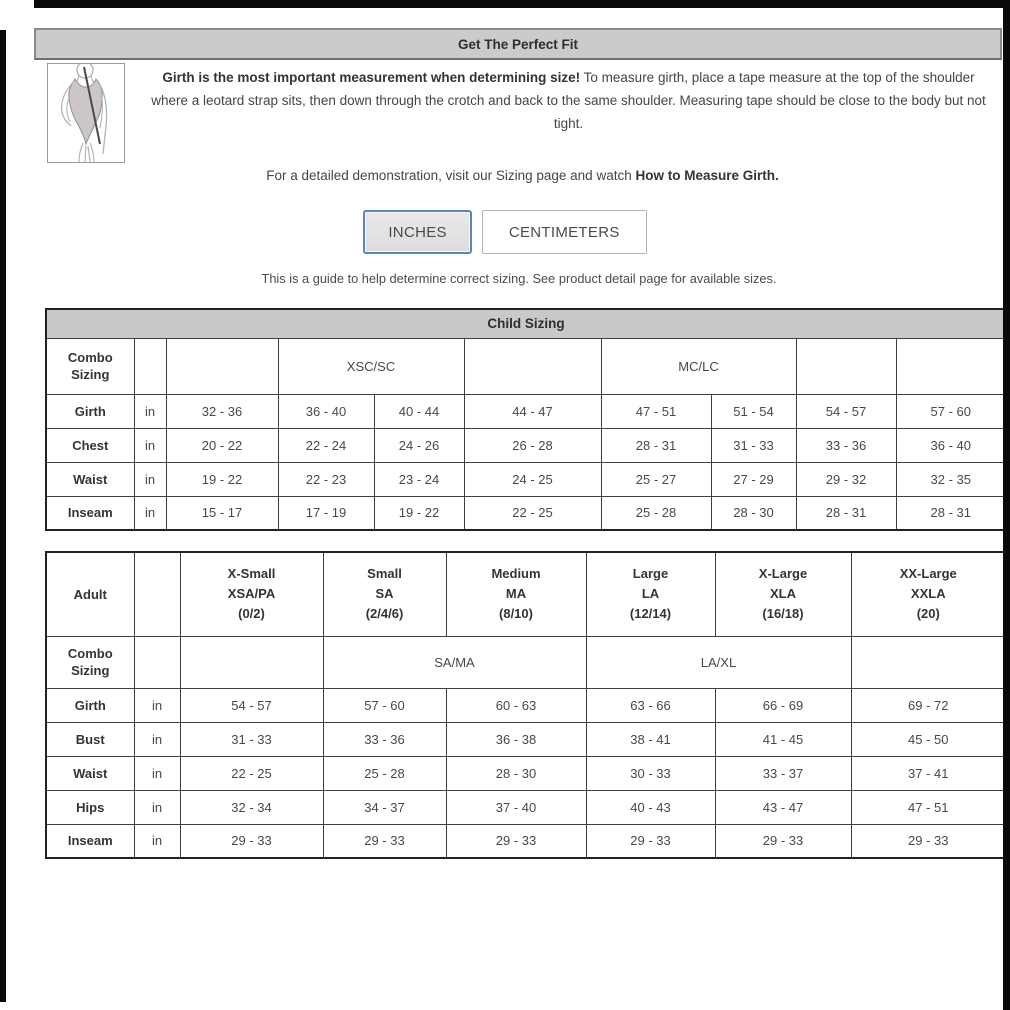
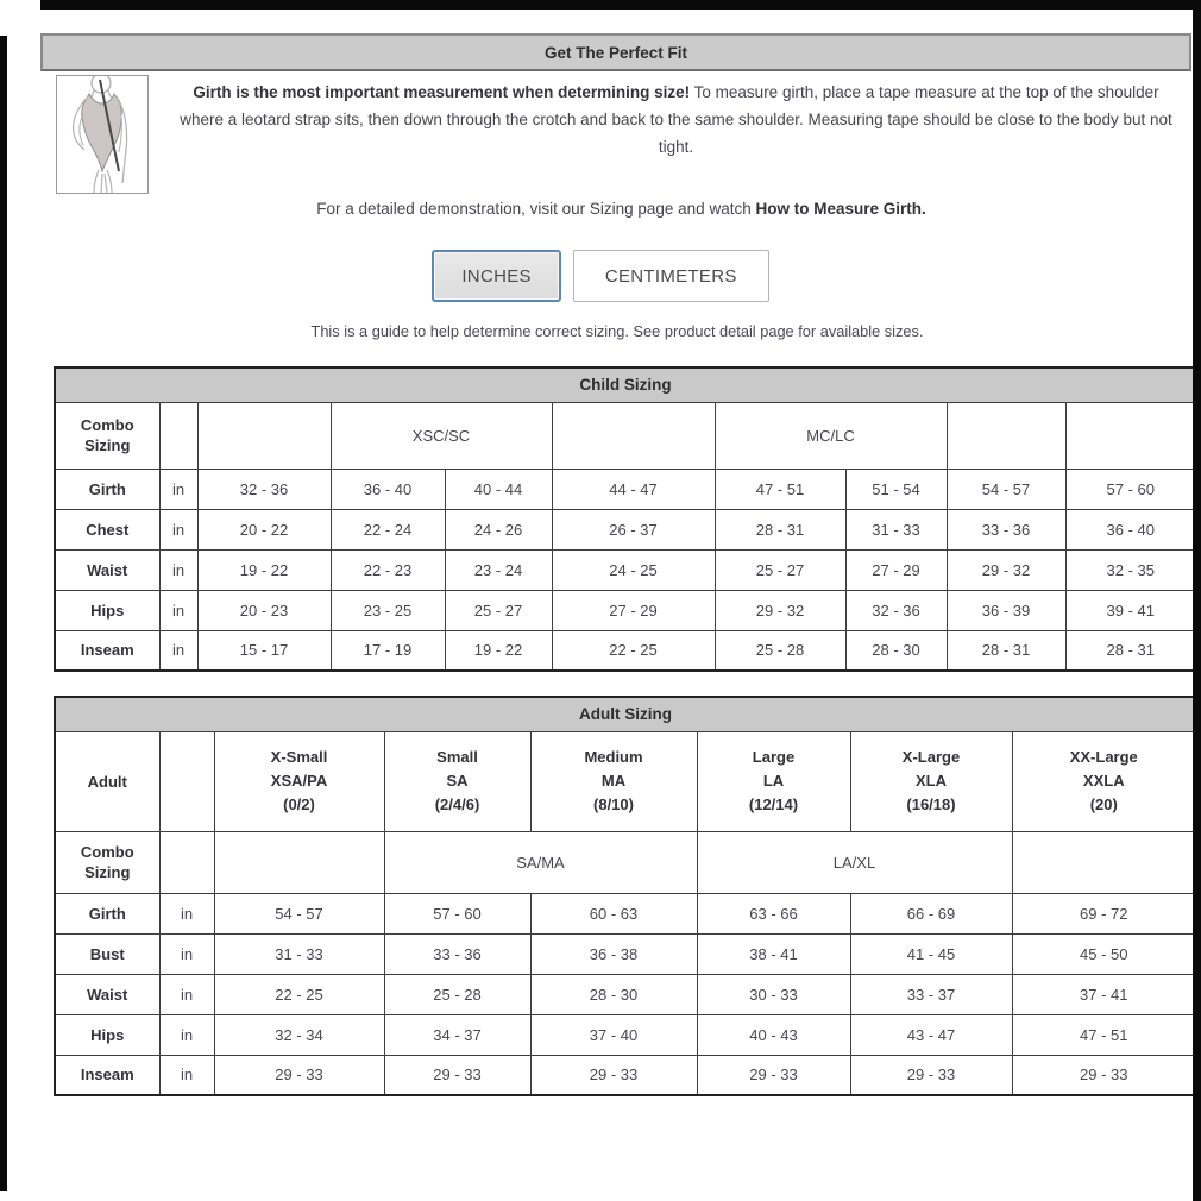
  Get The Perfect Fit
  Girth is the most important measurement when determining size! To measure girth, place a tape measure at the top of the shoulder where a leotard strap sits, then down through the crotch and back to the same shoulder. Measuring tape should be close to the body but not tight.
  For a detailed demonstration, visit our Sizing page and watch How to Measure Girth.
  INCHES
  CENTIMETERS
  This is a guide to help determine correct sizing. See product detail page for available sizes.
  Child Sizing
  Combo Sizing			XSC/SC		MC/LC
  Girth	in	32 - 36	36 - 40	40 - 44	44 - 47	47 - 51	51 - 54	54 - 57	57 - 60
- Chest	in	20 - 22	22 - 24	24 - 26	26 - 28	28 - 31	31 - 33	33 - 36	36 - 40
+ Chest	in	20 - 22	22 - 24	24 - 26	26 - 37	28 - 31	31 - 33	33 - 36	36 - 40
  Waist	in	19 - 22	22 - 23	23 - 24	24 - 25	25 - 27	27 - 29	29 - 32	32 - 35
+ Hips	in	20 - 23	23 - 25	25 - 27	27 - 29	29 - 32	32 - 36	36 - 39	39 - 41
  Inseam	in	15 - 17	17 - 19	19 - 22	22 - 25	25 - 28	28 - 30	28 - 31	28 - 31
+ Adult Sizing
  Adult		X-Small XSA/PA (0/2)	Small SA (2/4/6)	Medium MA (8/10)	Large LA (12/14)	X-Large XLA (16/18)	XX-Large XXLA (20)
  Combo Sizing			SA/MA	LA/XL
  Girth	in	54 - 57	57 - 60	60 - 63	63 - 66	66 - 69	69 - 72
  Bust	in	31 - 33	33 - 36	36 - 38	38 - 41	41 - 45	45 - 50
  Waist	in	22 - 25	25 - 28	28 - 30	30 - 33	33 - 37	37 - 41
  Hips	in	32 - 34	34 - 37	37 - 40	40 - 43	43 - 47	47 - 51
  Inseam	in	29 - 33	29 - 33	29 - 33	29 - 33	29 - 33	29 - 33
